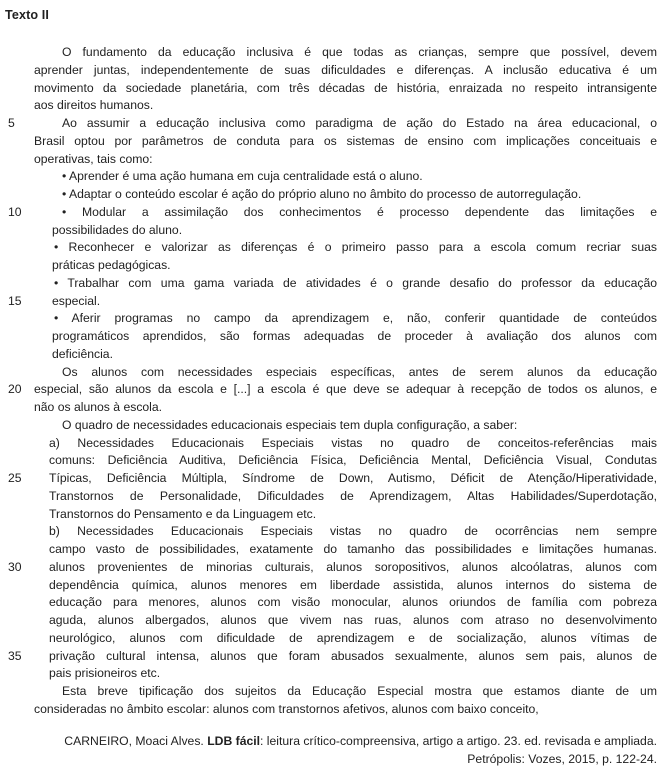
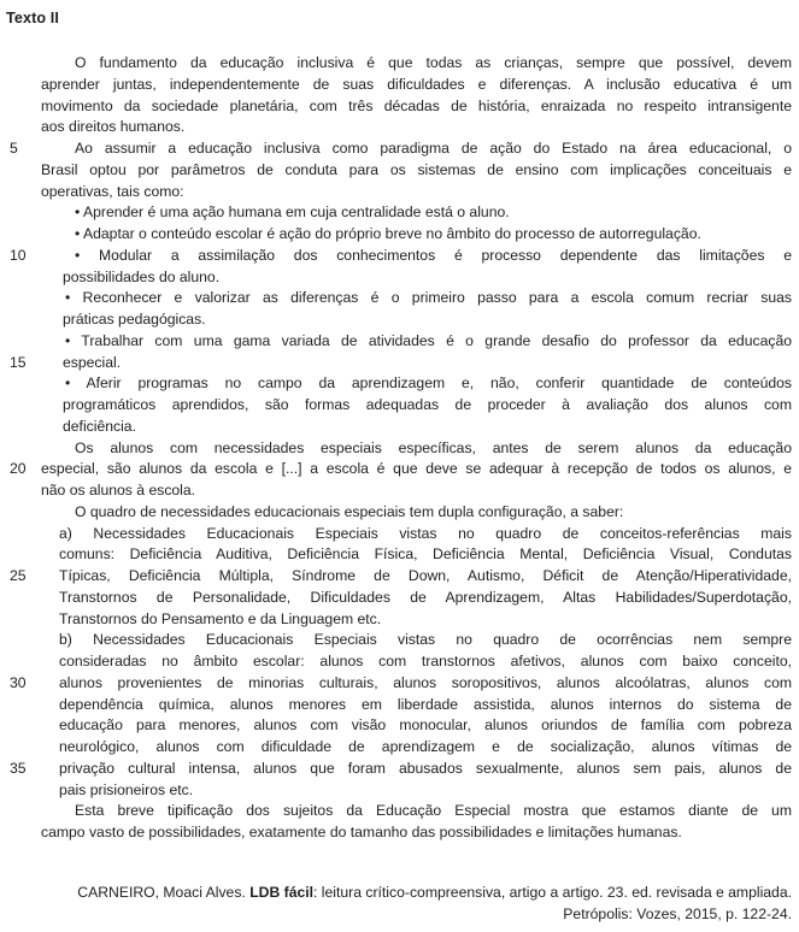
  Texto II
  O fundamento da educação inclusiva é que todas as crianças, sempre que possível, devem
  aprender juntas, independentemente de suas dificuldades e diferenças. A inclusão educativa é um
  movimento da sociedade planetária, com três décadas de história, enraizada no respeito intransigente
  aos direitos humanos.
  5
  Ao assumir a educação inclusiva como paradigma de ação do Estado na área educacional, o
  Brasil optou por parâmetros de conduta para os sistemas de ensino com implicações conceituais e
  operativas, tais como:
  • Aprender é uma ação humana em cuja centralidade está o aluno.
- • Adaptar o conteúdo escolar é ação do próprio aluno no âmbito do processo de autorregulação.
+ • Adaptar o conteúdo escolar é ação do próprio breve no âmbito do processo de autorregulação.
  10
  • Modular a assimilação dos conhecimentos é processo dependente das limitações e
  possibilidades do aluno.
  • Reconhecer e valorizar as diferenças é o primeiro passo para a escola comum recriar suas
  práticas pedagógicas.
  • Trabalhar com uma gama variada de atividades é o grande desafio do professor da educação
  15
  especial.
  • Aferir programas no campo da aprendizagem e, não, conferir quantidade de conteúdos
  programáticos aprendidos, são formas adequadas de proceder à avaliação dos alunos com
  deficiência.
  Os alunos com necessidades especiais específicas, antes de serem alunos da educação
  20
  especial, são alunos da escola e [...] a escola é que deve se adequar à recepção de todos os alunos, e
  não os alunos à escola.
  O quadro de necessidades educacionais especiais tem dupla configuração, a saber:
  a) Necessidades Educacionais Especiais vistas no quadro de conceitos-referências mais
  comuns: Deficiência Auditiva, Deficiência Física, Deficiência Mental, Deficiência Visual, Condutas
  25
  Típicas, Deficiência Múltipla, Síndrome de Down, Autismo, Déficit de Atenção/Hiperatividade,
  Transtornos de Personalidade, Dificuldades de Aprendizagem, Altas Habilidades/Superdotação,
  Transtornos do Pensamento e da Linguagem etc.
  b) Necessidades Educacionais Especiais vistas no quadro de ocorrências nem sempre
- campo vasto de possibilidades, exatamente do tamanho das possibilidades e limitações humanas.
+ consideradas no âmbito escolar: alunos com transtornos afetivos, alunos com baixo conceito,
  30
  alunos provenientes de minorias culturais, alunos soropositivos, alunos alcoólatras, alunos com
  dependência química, alunos menores em liberdade assistida, alunos internos do sistema de
  educação para menores, alunos com visão monocular, alunos oriundos de família com pobreza
- aguda, alunos albergados, alunos que vivem nas ruas, alunos com atraso no desenvolvimento
  neurológico, alunos com dificuldade de aprendizagem e de socialização, alunos vítimas de
  35
  privação cultural intensa, alunos que foram abusados sexualmente, alunos sem pais, alunos de
  pais prisioneiros etc.
  Esta breve tipificação dos sujeitos da Educação Especial mostra que estamos diante de um
- consideradas no âmbito escolar: alunos com transtornos afetivos, alunos com baixo conceito,
+ campo vasto de possibilidades, exatamente do tamanho das possibilidades e limitações humanas.
  CARNEIRO, Moaci Alves. LDB fácil: leitura crítico-compreensiva, artigo a artigo. 23. ed. revisada e ampliada.
  Petrópolis: Vozes, 2015, p. 122-24.
